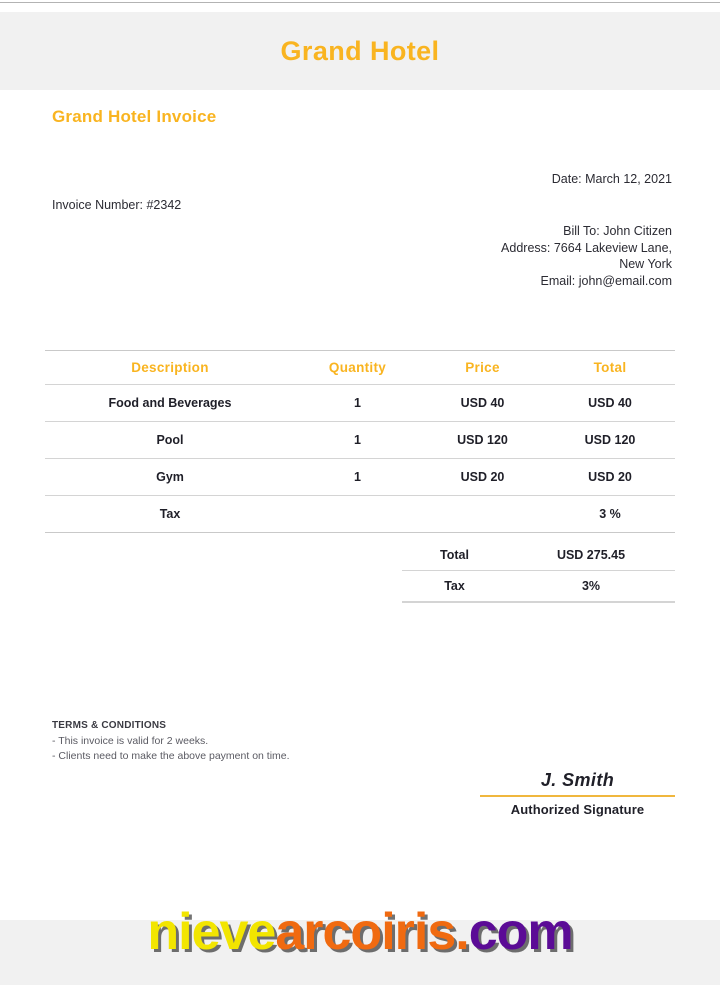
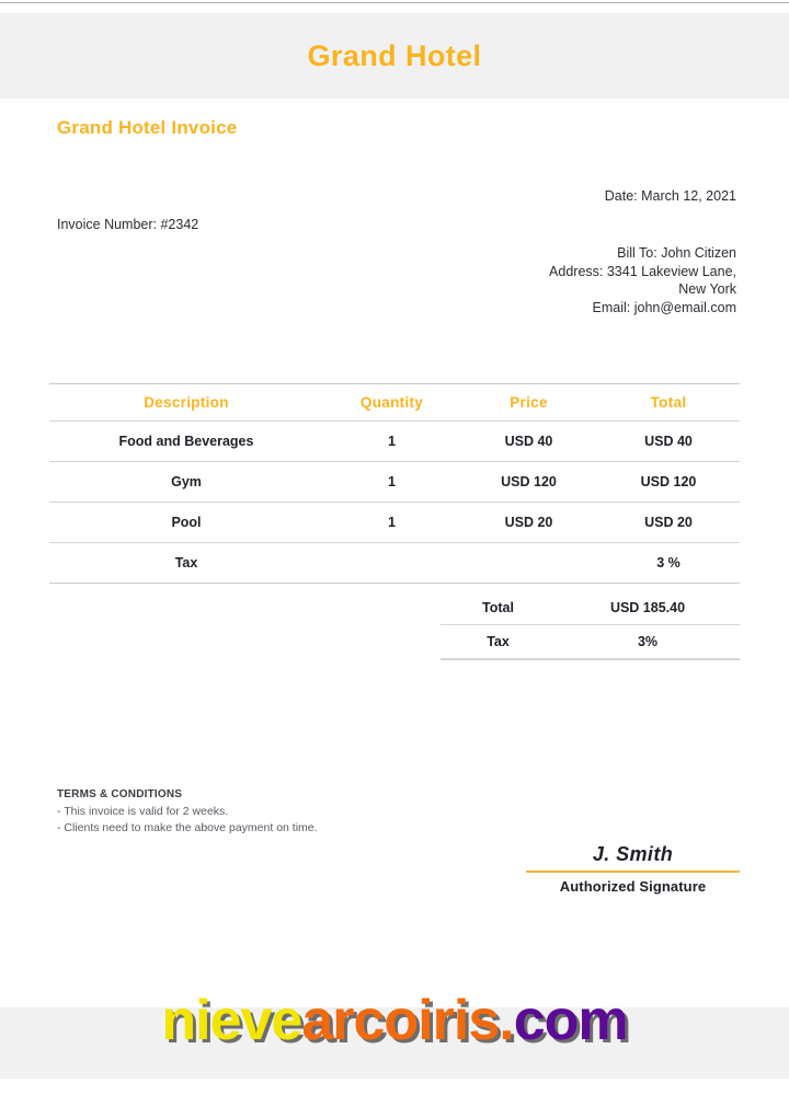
  Grand Hotel
  Grand Hotel Invoice
  Date: March 12, 2021
  Invoice Number: #2342
  Bill To: John Citizen
- Address: 7664 Lakeview Lane,
+ Address: 3341 Lakeview Lane,
  New York
  Email: john@email.com
  Description
  Quantity
  Price
  Total
  Food and Beverages
  1
  USD 40
  USD 40
- Pool
+ Gym
  1
  USD 120
  USD 120
- Gym
+ Pool
  1
  USD 20
  USD 20
  Tax
  3 %
  Total
- USD 275.45
+ USD 185.40
  Tax
  3%
  TERMS & CONDITIONS
  - This invoice is valid for 2 weeks.
  - Clients need to make the above payment on time.
  J. Smith
  Authorized Signature
  nievearcoiris.com
